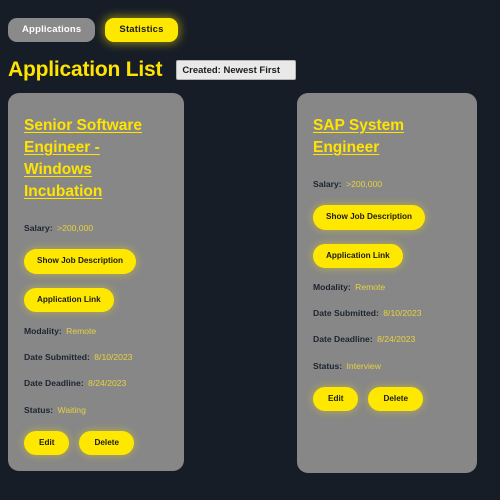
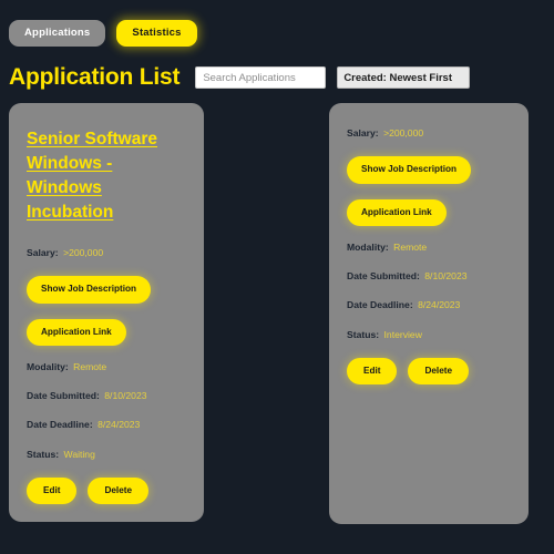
  Applications
  Statistics
  Application List
+ Search Applications
  Created: Newest First
- Senior Software Engineer - Windows Incubation
+ Senior Software Windows - Windows Incubation
  Salary: >200,000
  Show Job Description
  Application Link
  Modality: Remote
  Date Submitted: 8/10/2023
  Date Deadline: 8/24/2023
  Status: Waiting
  Edit
  Delete
- SAP System Engineer
  Salary: >200,000
  Show Job Description
  Application Link
  Modality: Remote
  Date Submitted: 8/10/2023
  Date Deadline: 8/24/2023
  Status: Interview
  Edit
  Delete
